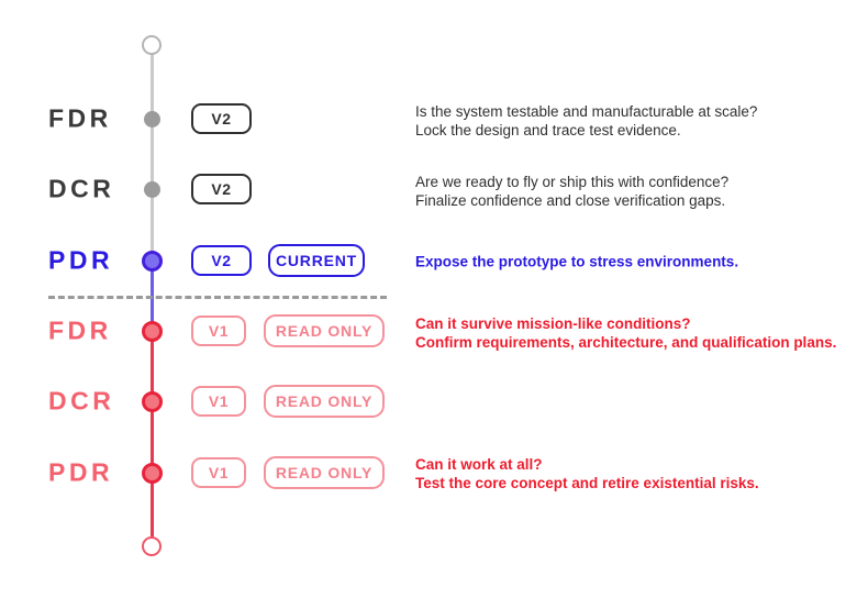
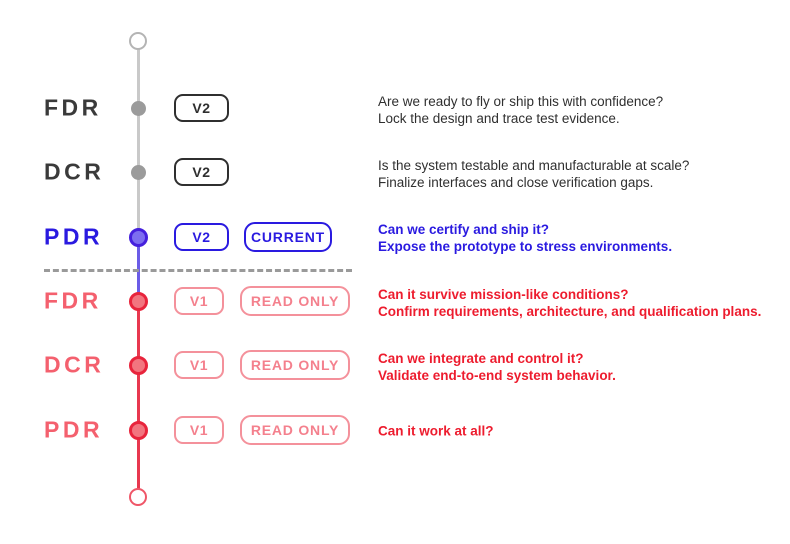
  FDR
  V2
- Is the system testable and manufacturable at scale?
+ Are we ready to fly or ship this with confidence?
  Lock the design and trace test evidence.
  DCR
  V2
- Are we ready to fly or ship this with confidence?
+ Is the system testable and manufacturable at scale?
- Finalize confidence and close verification gaps.
+ Finalize interfaces and close verification gaps.
  PDR
  V2
  CURRENT
+ Can we certify and ship it?
  Expose the prototype to stress environments.
  FDR
  V1
  READ ONLY
  Can it survive mission-like conditions?
  Confirm requirements, architecture, and qualification plans.
  DCR
  V1
  READ ONLY
+ Can we integrate and control it?
+ Validate end-to-end system behavior.
  PDR
  V1
  READ ONLY
  Can it work at all?
- Test the core concept and retire existential risks.
